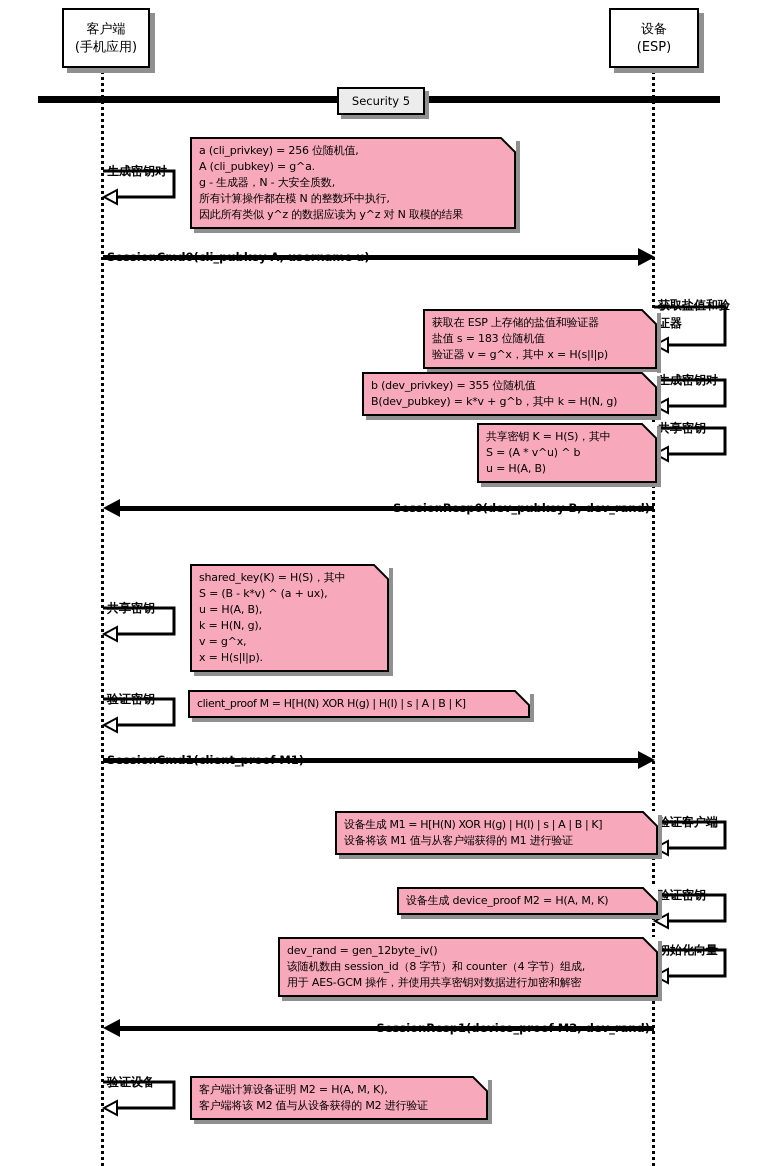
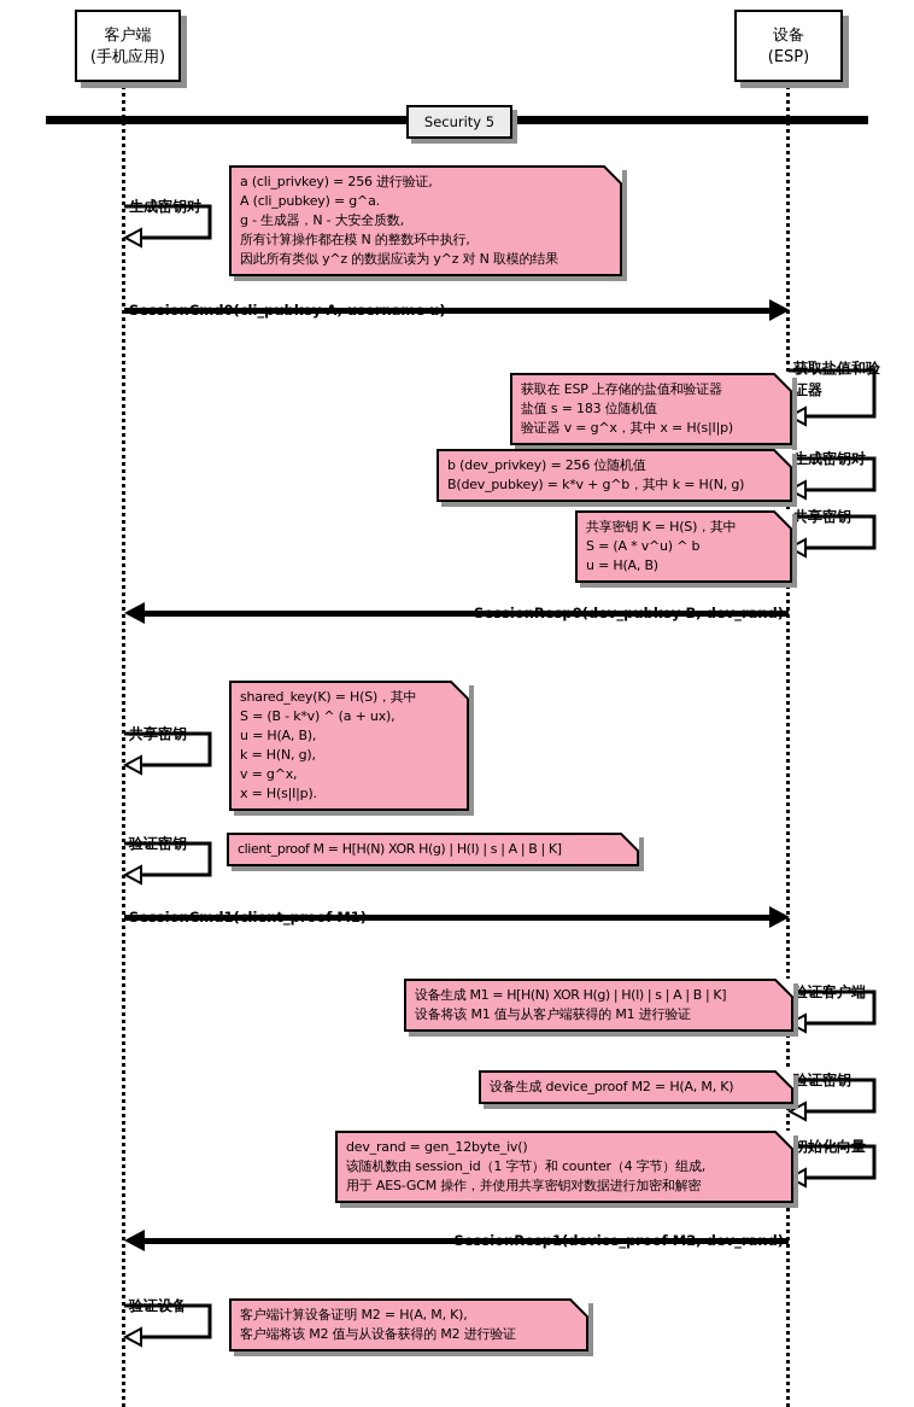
  客户端
  (手机应用)
  设备
  (ESP)
  Security 5
- a (cli_privkey) = 256 位随机值,
+ a (cli_privkey) = 256 进行验证,
  A (cli_pubkey) = g^a.
  g - 生成器，N - 大安全质数,
  所有计算操作都在模 N 的整数环中执行,
  因此所有类似 y^z 的数据应读为 y^z 对 N 取模的结果
  获取盐值和验
  证器
  获取在 ESP 上存储的盐值和验证器
  盐值 s = 183 位随机值
  验证器 v = g^x，其中 x = H(s|I|p)
- b (dev_privkey) = 355 位随机值
+ b (dev_privkey) = 256 位随机值
  B(dev_pubkey) = k*v + g^b，其中 k = H(N, g)
  共享密钥 K = H(S)，其中
  S = (A * v^u) ^ b
  u = H(A, B)
  shared_key(K) = H(S)，其中
  S = (B - k*v) ^ (a + ux),
  u = H(A, B),
  k = H(N, g),
  v = g^x,
  x = H(s|I|p).
  client_proof M = H[H(N) XOR H(g) | H(I) | s | A | B | K]
  设备生成 M1 = H[H(N) XOR H(g) | H(I) | s | A | B | K]
  设备将该 M1 值与从客户端获得的 M1 进行验证
  设备生成 device_proof M2 = H(A, M, K)
  dev_rand = gen_12byte_iv()
- 该随机数由 session_id（8 字节）和 counter（4 字节）组成,
+ 该随机数由 session_id（1 字节）和 counter（4 字节）组成,
  用于 AES-GCM 操作，并使用共享密钥对数据进行加密和解密
  客户端计算设备证明 M2 = H(A, M, K),
  客户端将该 M2 值与从设备获得的 M2 进行验证
